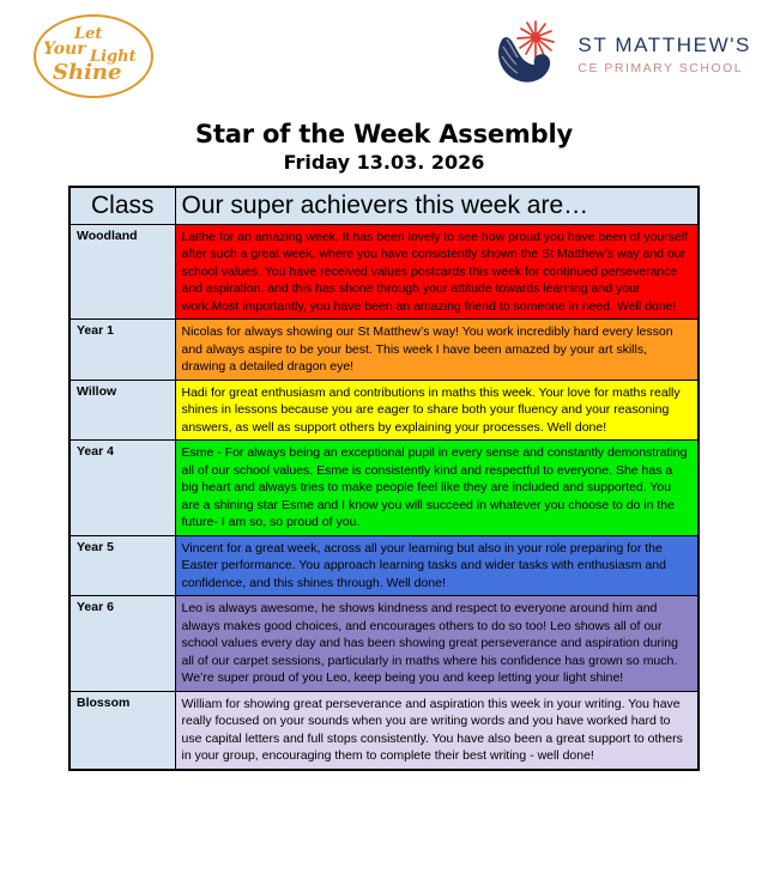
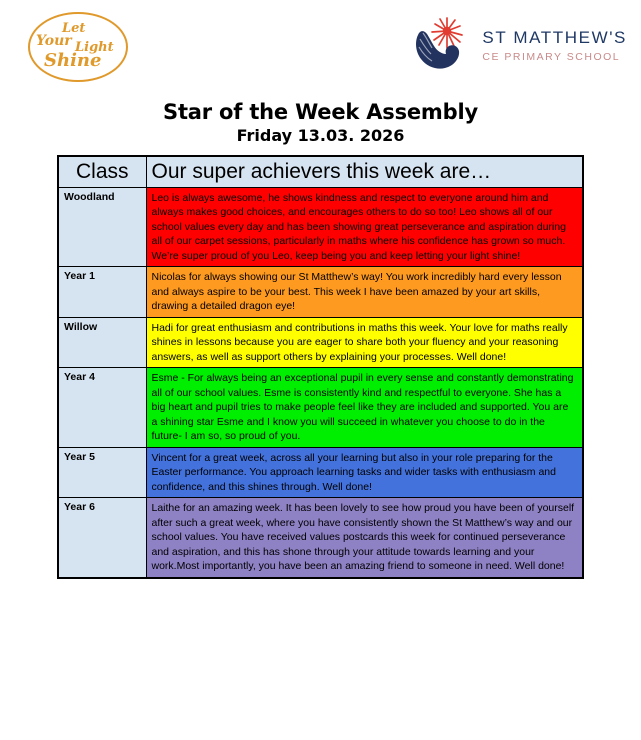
  Let
  Your
  Light
  Shine
  ST MATTHEW'S
  CE PRIMARY SCHOOL
  Star of the Week Assembly
  Friday 13.03. 2026
  Class	Our super achievers this week are…
- Woodland	Laithe for an amazing week. It has been lovely to see how proud you have been of yourself after such a great week, where you have consistently shown the St Matthew’s way and our school values. You have received values postcards this week for continued perseverance and aspiration, and this has shone through your attitude towards learning and your work.Most importantly, you have been an amazing friend to someone in need. Well done!
+ Woodland	Leo is always awesome, he shows kindness and respect to everyone around him and always makes good choices, and encourages others to do so too! Leo shows all of our school values every day and has been showing great perseverance and aspiration during all of our carpet sessions, particularly in maths where his confidence has grown so much. We’re super proud of you Leo, keep being you and keep letting your light shine!
  Year 1	Nicolas for always showing our St Matthew’s way! You work incredibly hard every lesson and always aspire to be your best. This week I have been amazed by your art skills, drawing a detailed dragon eye!
  Willow	Hadi for great enthusiasm and contributions in maths this week. Your love for maths really shines in lessons because you are eager to share both your fluency and your reasoning answers, as well as support others by explaining your processes. Well done!
- Year 4	Esme - For always being an exceptional pupil in every sense and constantly demonstrating all of our school values. Esme is consistently kind and respectful to everyone. She has a big heart and always tries to make people feel like they are included and supported. You are a shining star Esme and I know you will succeed in whatever you choose to do in the future- I am so, so proud of you.
+ Year 4	Esme - For always being an exceptional pupil in every sense and constantly demonstrating all of our school values. Esme is consistently kind and respectful to everyone. She has a big heart and pupil tries to make people feel like they are included and supported. You are a shining star Esme and I know you will succeed in whatever you choose to do in the future- I am so, so proud of you.
  Year 5	Vincent for a great week, across all your learning but also in your role preparing for the Easter performance. You approach learning tasks and wider tasks with enthusiasm and confidence, and this shines through. Well done!
- Year 6	Leo is always awesome, he shows kindness and respect to everyone around him and always makes good choices, and encourages others to do so too! Leo shows all of our school values every day and has been showing great perseverance and aspiration during all of our carpet sessions, particularly in maths where his confidence has grown so much. We’re super proud of you Leo, keep being you and keep letting your light shine!
+ Year 6	Laithe for an amazing week. It has been lovely to see how proud you have been of yourself after such a great week, where you have consistently shown the St Matthew’s way and our school values. You have received values postcards this week for continued perseverance and aspiration, and this has shone through your attitude towards learning and your work.Most importantly, you have been an amazing friend to someone in need. Well done!
- Blossom	William for showing great perseverance and aspiration this week in your writing. You have really focused on your sounds when you are writing words and you have worked hard to use capital letters and full stops consistently. You have also been a great support to others in your group, encouraging them to complete their best writing - well done!
